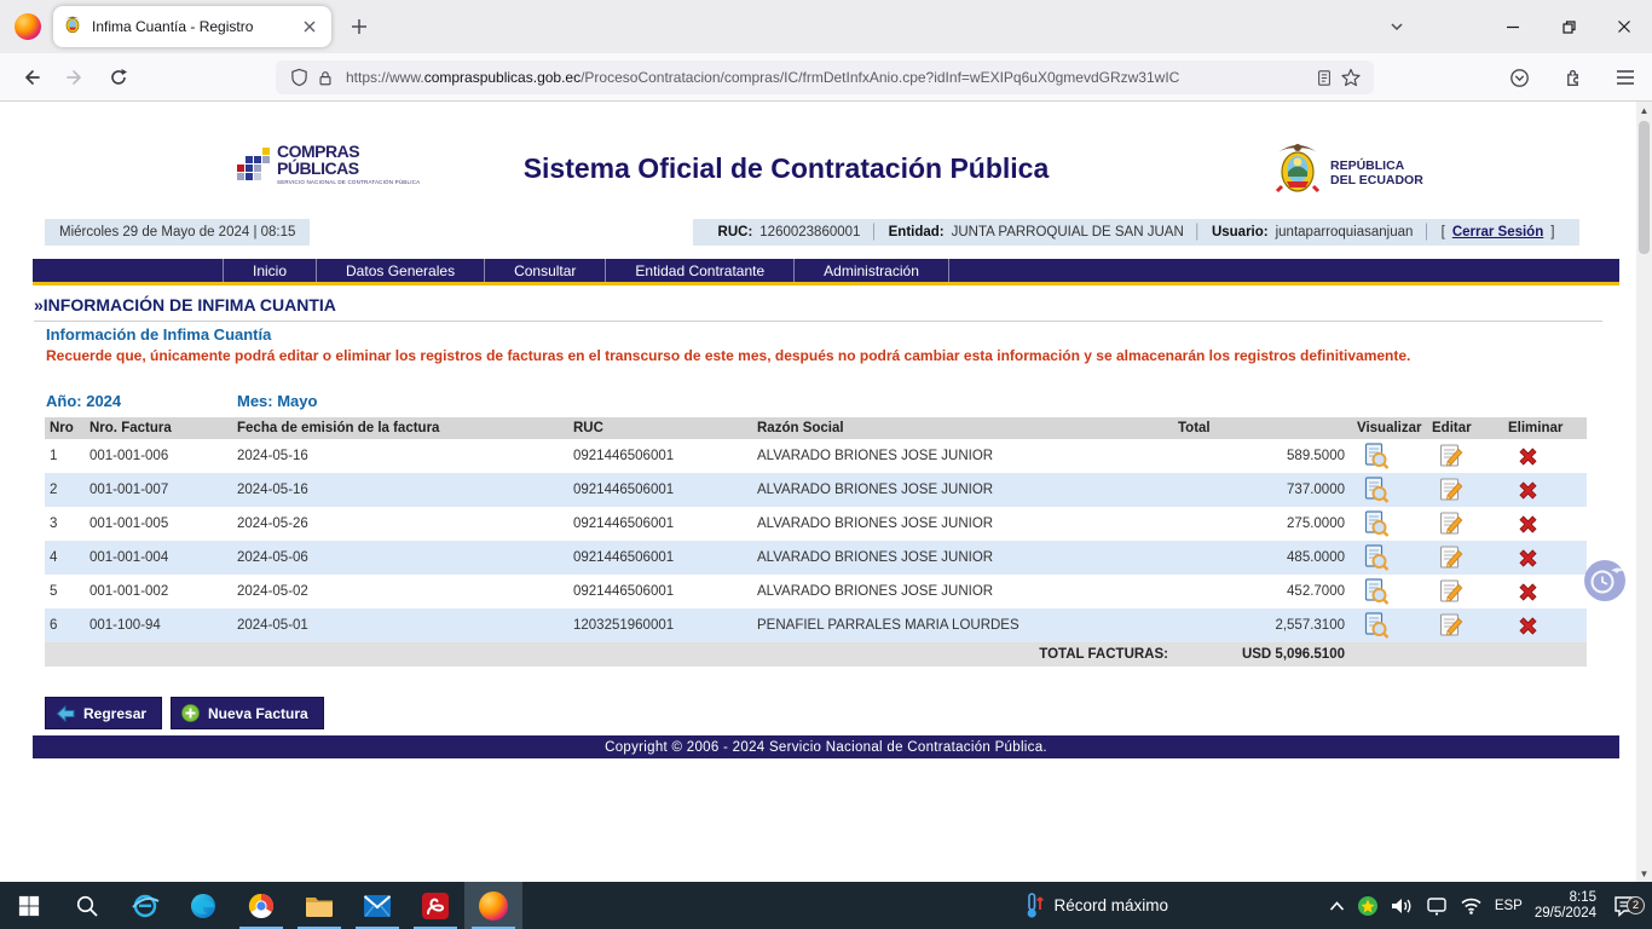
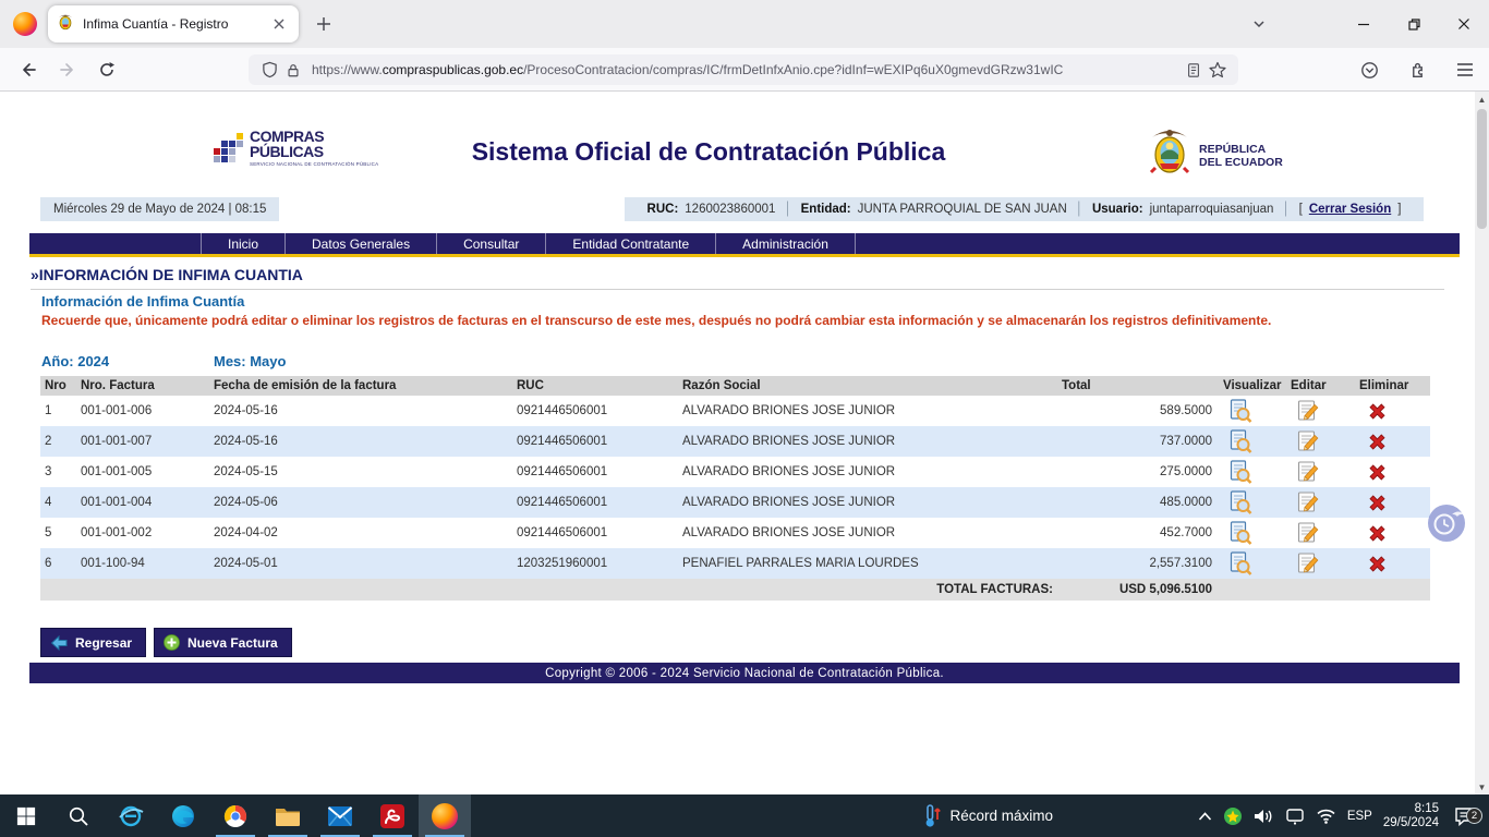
  Infima Cuantía - Registro
  https://www.compraspublicas.gob.ec/ProcesoContratacion/compras/IC/frmDetInfxAnio.cpe?idInf=wEXIPq6uX0gmevdGRzw31wIC
  COMPRAS
  PÚBLICAS
  Sistema Oficial de Contratación Pública
  REPÚBLICA
  DEL ECUADOR
  Miércoles 29 de Mayo de 2024 | 08:15
  RUC:
  1260023860001
  │
  Entidad:
  JUNTA PARROQUIAL DE SAN JUAN
  │
  Usuario:
  juntaparroquiasanjuan
  │
  [
  Cerrar Sesión
  ]
  Inicio
  Datos Generales
  Consultar
  Entidad Contratante
  Administración
  »INFORMACIÓN DE INFIMA CUANTIA
  Información de Infima Cuantía
  Recuerde que, únicamente podrá editar o eliminar los registros de facturas en el transcurso de este mes, después no podrá cambiar esta información y se almacenarán los registros definitivamente.
  Año: 2024
  Mes: Mayo
  Nro
  Nro. Factura
  Fecha de emisión de la factura
  RUC
  Razón Social
  Total
  Visualizar
  Editar
  Eliminar
  1
  001-001-006
  2024-05-16
  0921446506001
  ALVARADO BRIONES JOSE JUNIOR
  589.5000
  2
  001-001-007
  2024-05-16
  0921446506001
  ALVARADO BRIONES JOSE JUNIOR
  737.0000
  3
  001-001-005
- 2024-05-26
+ 2024-05-15
  0921446506001
  ALVARADO BRIONES JOSE JUNIOR
  275.0000
  4
  001-001-004
  2024-05-06
  0921446506001
  ALVARADO BRIONES JOSE JUNIOR
  485.0000
  5
  001-001-002
- 2024-05-02
+ 2024-04-02
  0921446506001
  ALVARADO BRIONES JOSE JUNIOR
  452.7000
  6
  001-100-94
  2024-05-01
  1203251960001
  PEÑAFIEL PARRALES MARIA LOURDES
  2,557.3100
  TOTAL FACTURAS:
  USD 5,096.5100
  Regresar
  Nueva Factura
  Copyright © 2006 - 2024 Servicio Nacional de Contratación Pública.
  ▲
  ▼
  Récord máximo
  ESP
  8:15
  29/5/2024
  2
